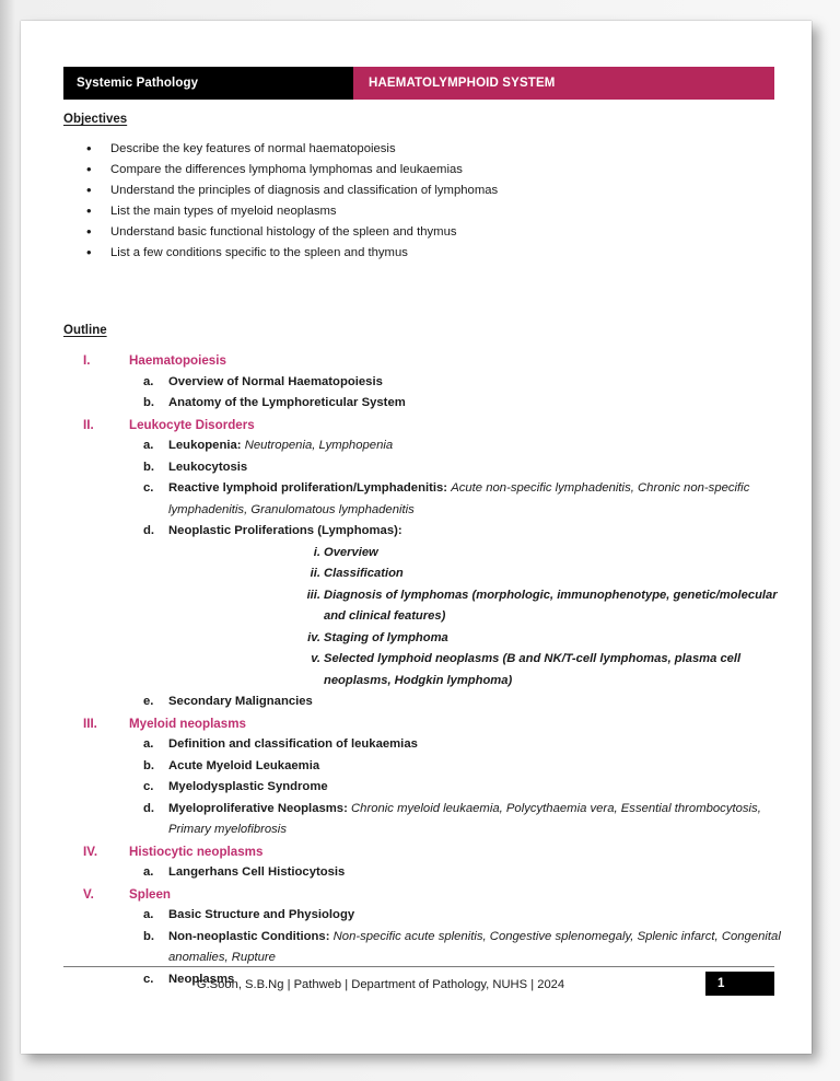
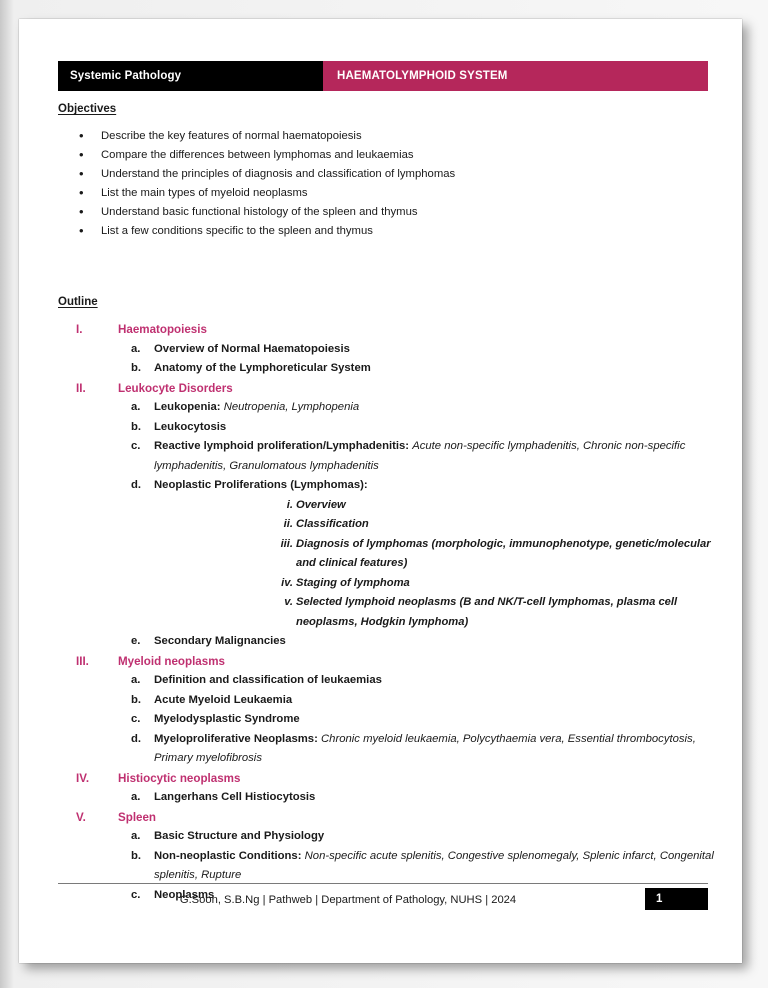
  Systemic Pathology
  HAEMATOLYMPHOID SYSTEM
  Objectives
  Describe the key features of normal haematopoiesis
- Compare the differences lymphoma lymphomas and leukaemias
+ Compare the differences between lymphomas and leukaemias
  Understand the principles of diagnosis and classification of lymphomas
  List the main types of myeloid neoplasms
  Understand basic functional histology of the spleen and thymus
  List a few conditions specific to the spleen and thymus
  Outline
  I.
  Haematopoiesis
  a.
  Overview of Normal Haematopoiesis
  b.
  Anatomy of the Lymphoreticular System
  II.
  Leukocyte Disorders
  a.
  Leukopenia: Neutropenia, Lymphopenia
  b.
  Leukocytosis
  c.
  Reactive lymphoid proliferation/Lymphadenitis: Acute non-specific lymphadenitis, Chronic non-specific lymphadenitis, Granulomatous lymphadenitis
  d.
  Neoplastic Proliferations (Lymphomas):
  i.
  Overview
  ii.
  Classification
  iii.
  Diagnosis of lymphomas (morphologic, immunophenotype, genetic/molecular and clinical features)
  iv.
  Staging of lymphoma
  v.
  Selected lymphoid neoplasms (B and NK/T-cell lymphomas, plasma cell neoplasms, Hodgkin lymphoma)
  e.
  Secondary Malignancies
  III.
  Myeloid neoplasms
  a.
  Definition and classification of leukaemias
  b.
  Acute Myeloid Leukaemia
  c.
  Myelodysplastic Syndrome
  d.
  Myeloproliferative Neoplasms: Chronic myeloid leukaemia, Polycythaemia vera, Essential thrombocytosis, Primary myelofibrosis
  IV.
  Histiocytic neoplasms
  a.
  Langerhans Cell Histiocytosis
  V.
  Spleen
  a.
  Basic Structure and Physiology
  b.
- Non-neoplastic Conditions: Non-specific acute splenitis, Congestive splenomegaly, Splenic infarct, Congenital anomalies, Rupture
+ Non-neoplastic Conditions: Non-specific acute splenitis, Congestive splenomegaly, Splenic infarct, Congenital splenitis, Rupture
  c.
  Neoplasms
  G.Soon, S.B.Ng | Pathweb | Department of Pathology, NUHS | 2024
  1
